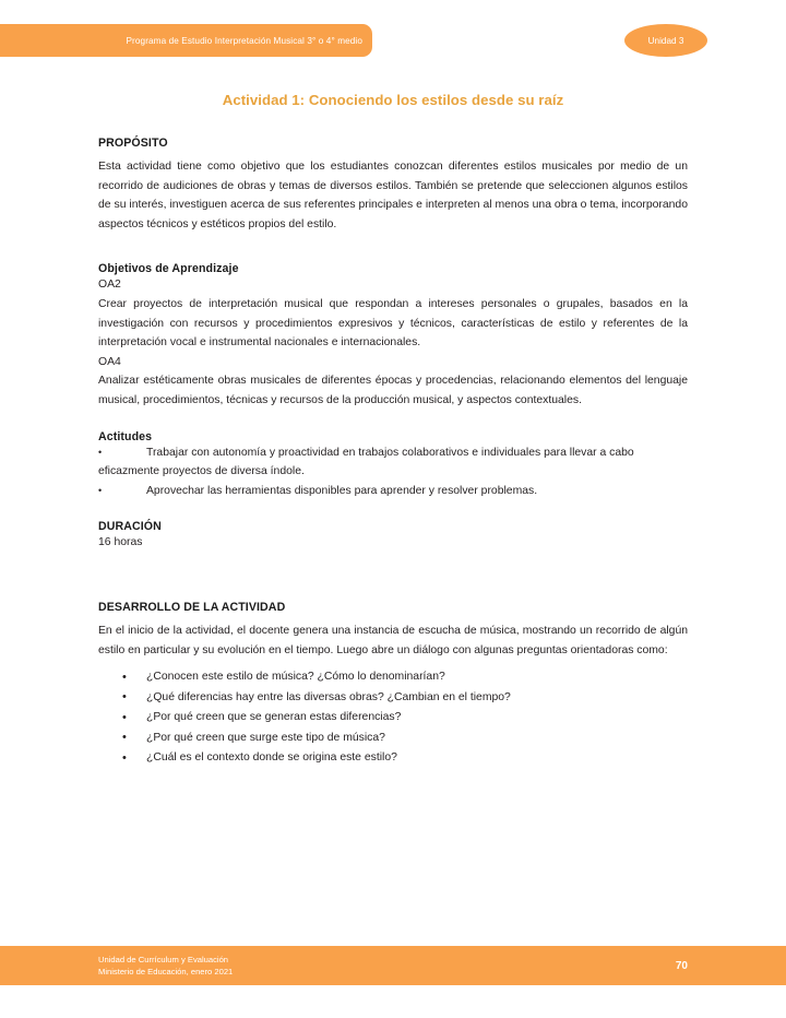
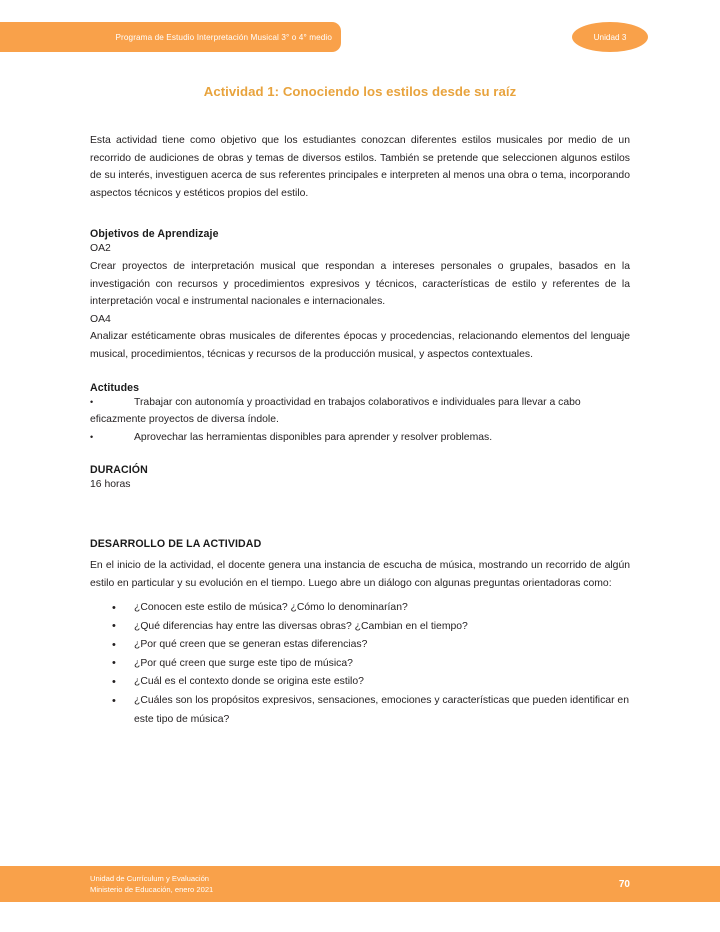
  Programa de Estudio Interpretación Musical 3° o 4° medio
  Unidad 3
  Actividad 1: Conociendo los estilos desde su raíz
- PROPÓSITO
  Esta actividad tiene como objetivo que los estudiantes conozcan diferentes estilos musicales por medio de un recorrido de audiciones de obras y temas de diversos estilos. También se pretende que seleccionen algunos estilos de su interés, investiguen acerca de sus referentes principales e interpreten al menos una obra o tema, incorporando aspectos técnicos y estéticos propios del estilo.
  Objetivos de Aprendizaje
  OA2
  Crear proyectos de interpretación musical que respondan a intereses personales o grupales, basados en la investigación con recursos y procedimientos expresivos y técnicos, características de estilo y referentes de la interpretación vocal e instrumental nacionales e internacionales.
  OA4
  Analizar estéticamente obras musicales de diferentes épocas y procedencias, relacionando elementos del lenguaje musical, procedimientos, técnicas y recursos de la producción musical, y aspectos contextuales.
  Actitudes
  Trabajar con autonomía y proactividad en trabajos colaborativos e individuales para llevar a cabo eficazmente proyectos de diversa índole.
  Aprovechar las herramientas disponibles para aprender y resolver problemas.
  DURACIÓN
  16 horas
  DESARROLLO DE LA ACTIVIDAD
  En el inicio de la actividad, el docente genera una instancia de escucha de música, mostrando un recorrido de algún estilo en particular y su evolución en el tiempo. Luego abre un diálogo con algunas preguntas orientadoras como:
  ¿Conocen este estilo de música? ¿Cómo lo denominarían?
  ¿Qué diferencias hay entre las diversas obras? ¿Cambian en el tiempo?
  ¿Por qué creen que se generan estas diferencias?
  ¿Por qué creen que surge este tipo de música?
  ¿Cuál es el contexto donde se origina este estilo?
+ ¿Cuáles son los propósitos expresivos, sensaciones, emociones y características que pueden identificar en este tipo de música?
  Unidad de Currículum y Evaluación
  Ministerio de Educación, enero 2021
  70
